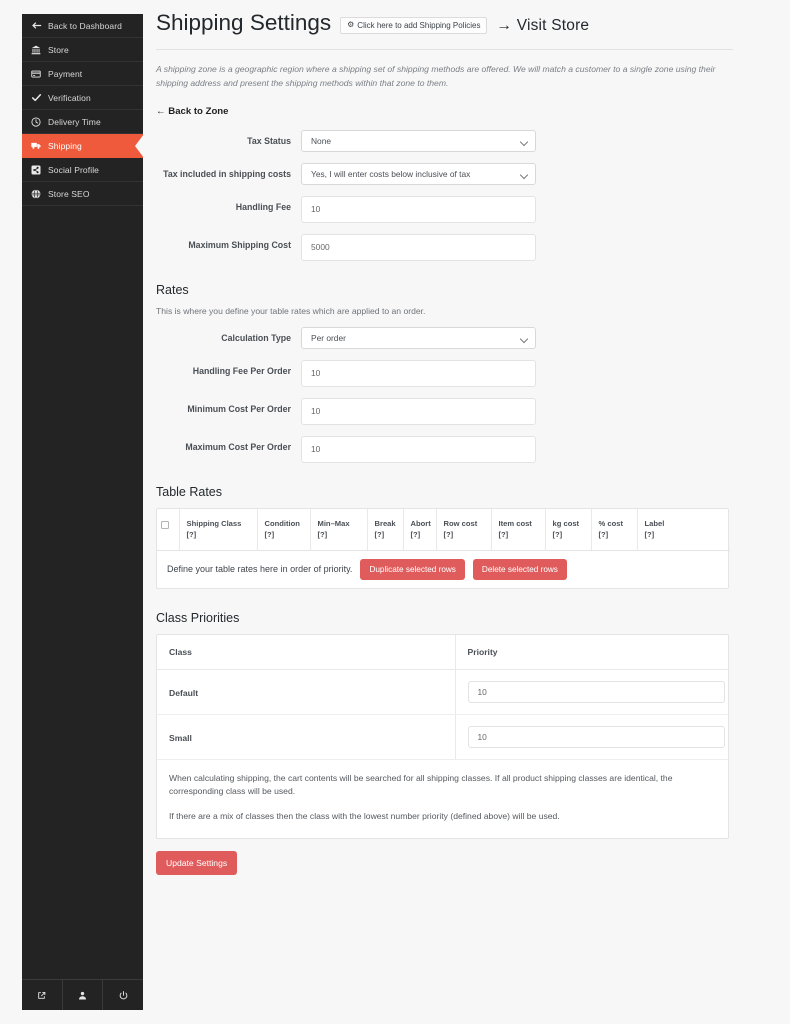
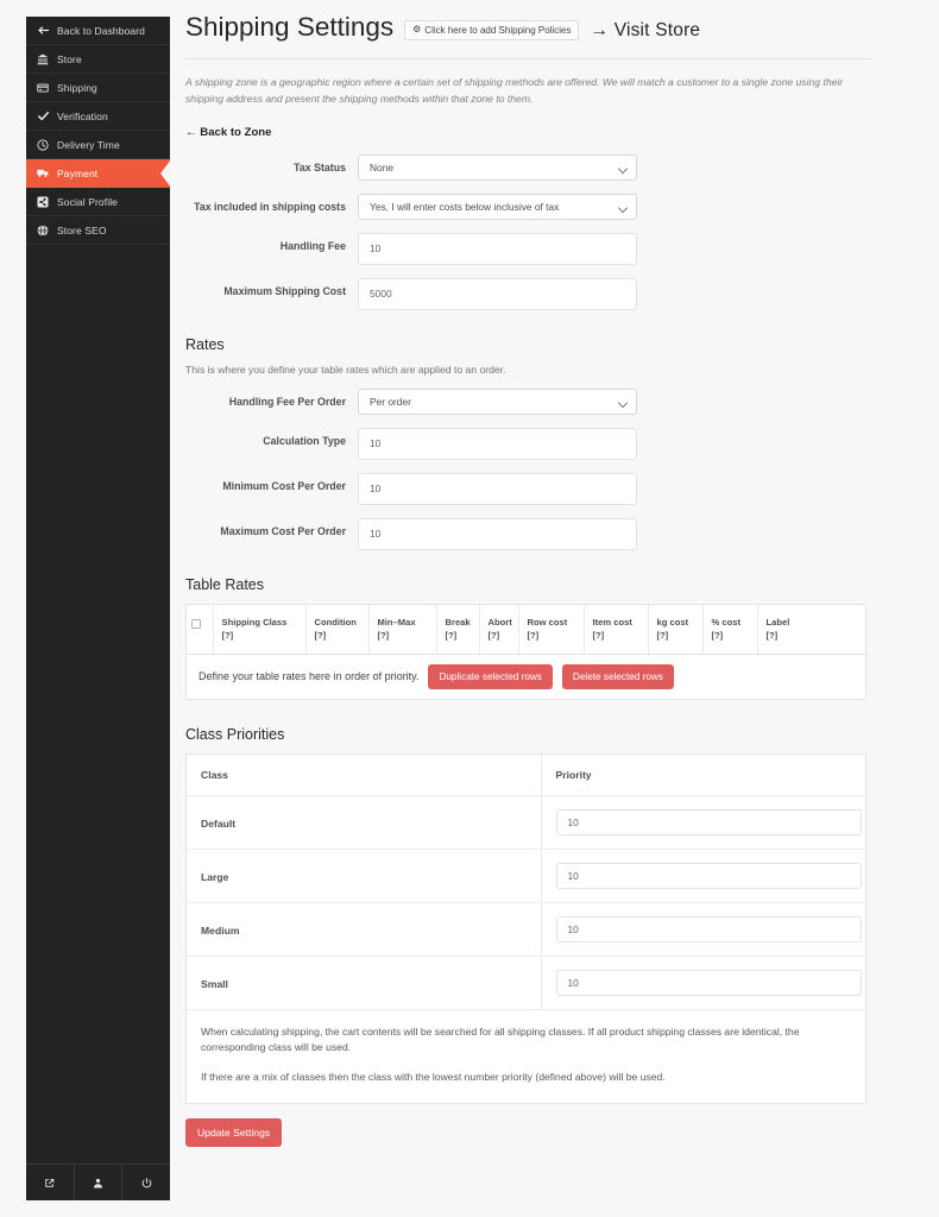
  Back to Dashboard
  Store
- Payment
+ Shipping
  Verification
  Delivery Time
- Shipping
+ Payment
  Social Profile
  Store SEO
  Shipping Settings
  ⚙
  Click here to add Shipping Policies
  → Visit Store
- A shipping zone is a geographic region where a shipping set of shipping methods are offered. We will match a customer to a single zone using their shipping address and present the shipping methods within that zone to them.
+ A shipping zone is a geographic region where a certain set of shipping methods are offered. We will match a customer to a single zone using their shipping address and present the shipping methods within that zone to them.
  ← Back to Zone
  Tax Status
  None
  Tax included in shipping costs
  Yes, I will enter costs below inclusive of tax
  Handling Fee
  10
  Maximum Shipping Cost
  5000
  Rates
  This is where you define your table rates which are applied to an order.
- Calculation Type
+ Handling Fee Per Order
  Per order
- Handling Fee Per Order
+ Calculation Type
  10
  Minimum Cost Per Order
  10
  Maximum Cost Per Order
  10
  Table Rates
  	Shipping Class[?]	Condition[?]	Min–Max[?]	Break[?]	Abort[?]	Row cost[?]	Item cost[?]	kg cost[?]	% cost[?]	Label[?]
  Define your table rates here in order of priority.
  Duplicate selected rows
  Delete selected rows
  Class Priorities
  Class	Priority
  Default	10
+ Large	10
+ Medium	10
  Small	10
  When calculating shipping, the cart contents will be searched for all shipping classes. If all product shipping classes are identical, the corresponding class will be used.
  If there are a mix of classes then the class with the lowest number priority (defined above) will be used.
  Update Settings
